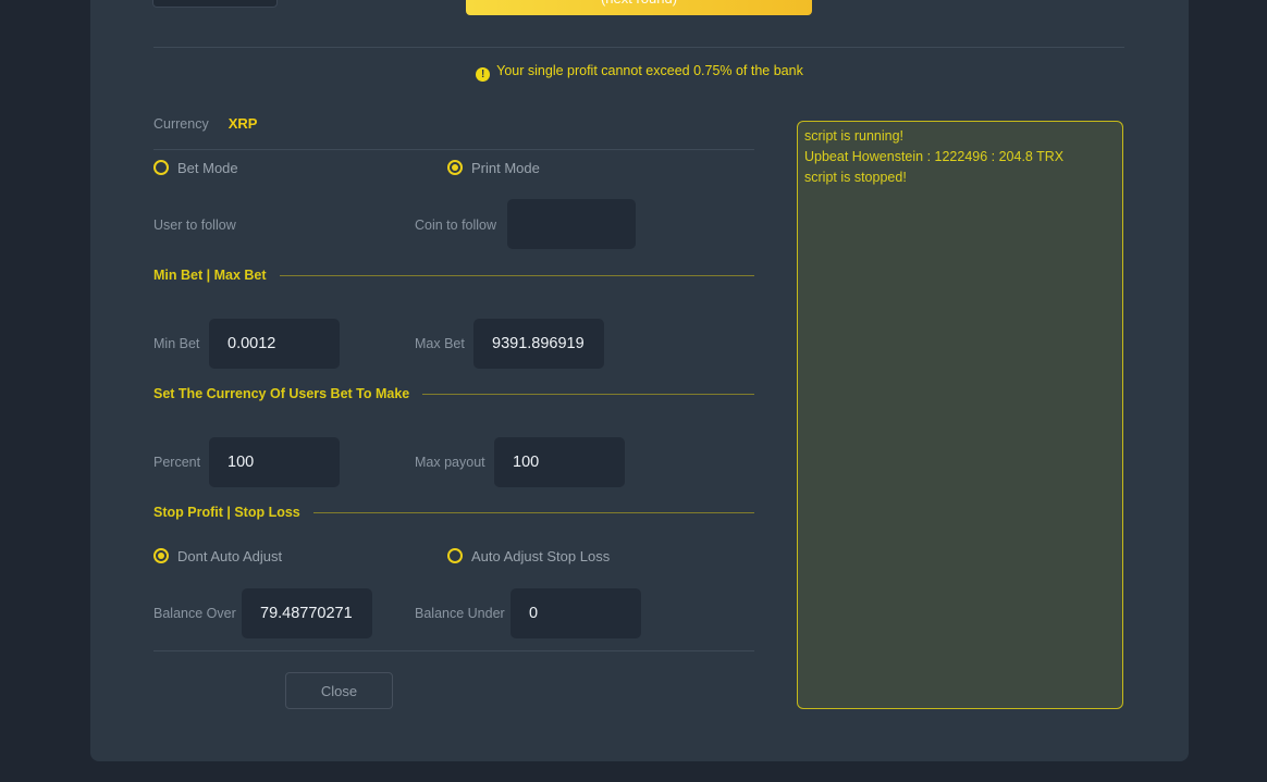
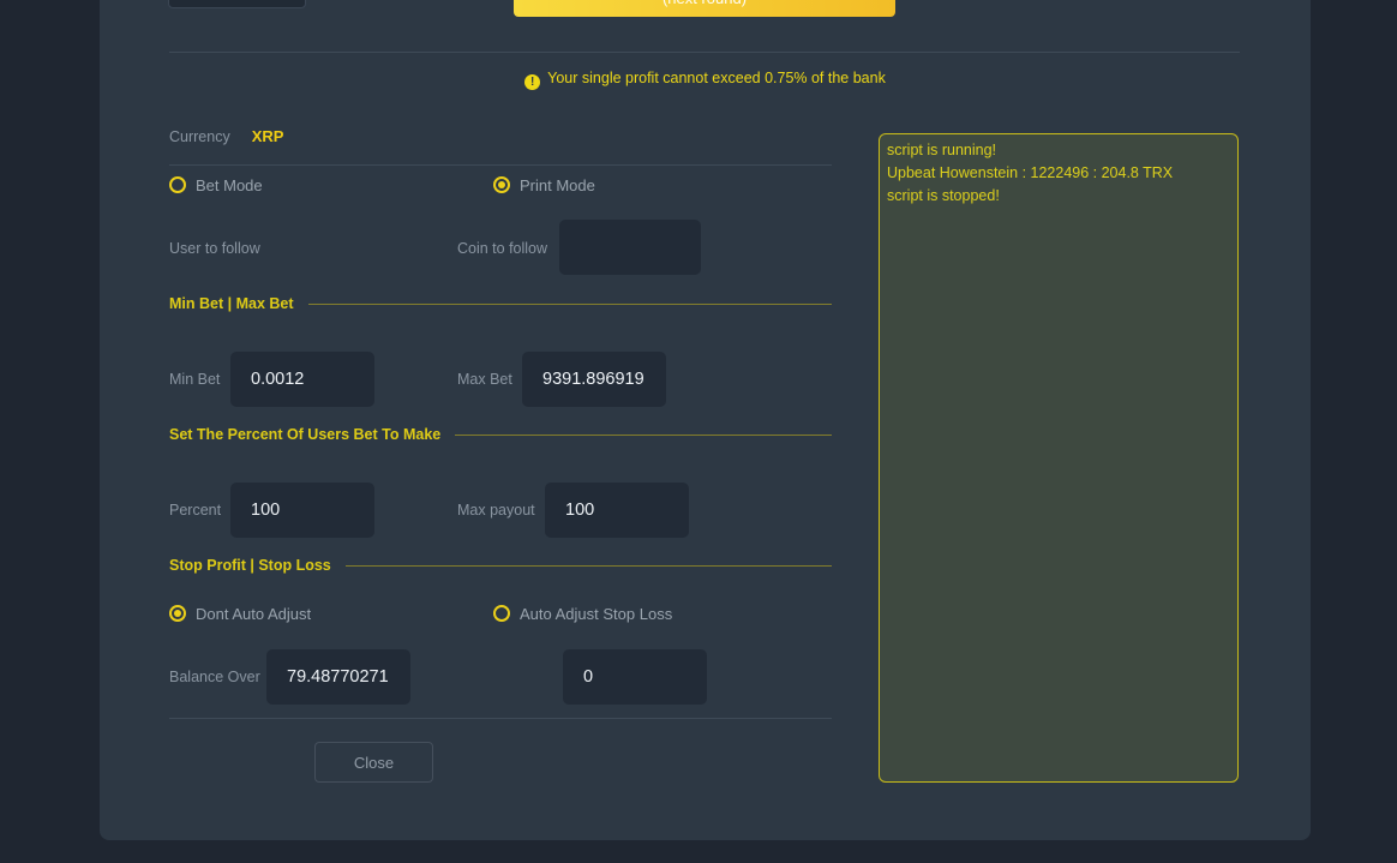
  ! Your single profit cannot exceed 0.75% of the bank
  Currency
  XRP
  Bet Mode
  Print Mode
  User to follow
  Coin to follow
  Min Bet | Max Bet
  Min Bet
  0.0012
  Max Bet
  9391.896919
- Set The Currency Of Users Bet To Make
+ Set The Percent Of Users Bet To Make
  Percent
  100
  Max payout
  100
  Stop Profit | Stop Loss
  Dont Auto Adjust
  Auto Adjust Stop Loss
  Balance Over
  79.48770271
- Balance Under
  0
  Close
  script is running!
  Upbeat Howenstein : 1222496 : 204.8 TRX
  script is stopped!
